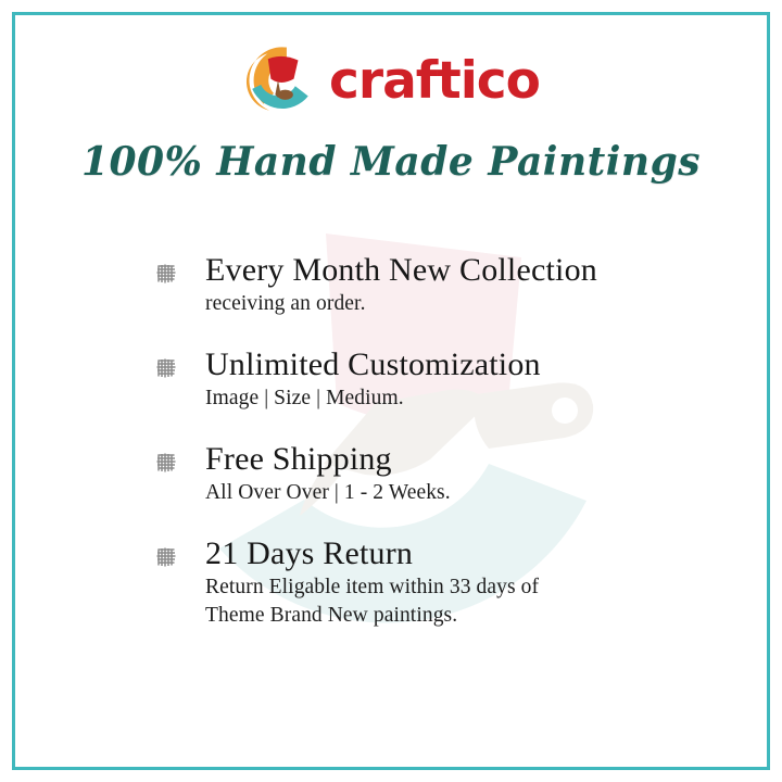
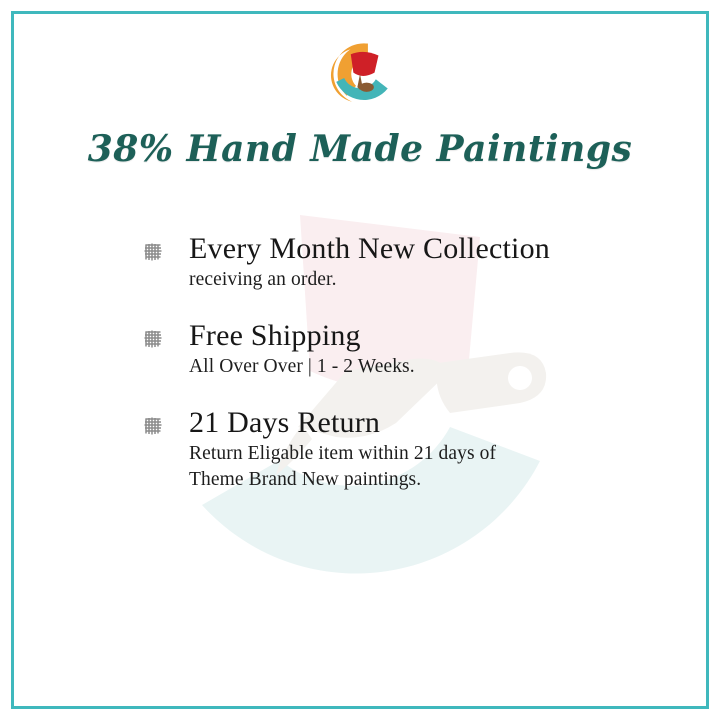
- craftico
- 100% Hand Made Paintings
+ 38% Hand Made Paintings
  Every Month New Collection
  receiving an order.
- Unlimited Customization
- Image | Size | Medium.
  Free Shipping
  All Over Over | 1 - 2 Weeks.
  21 Days Return
- Return Eligable item within 33 days of
+ Return Eligable item within 21 days of
  Theme Brand New paintings.
